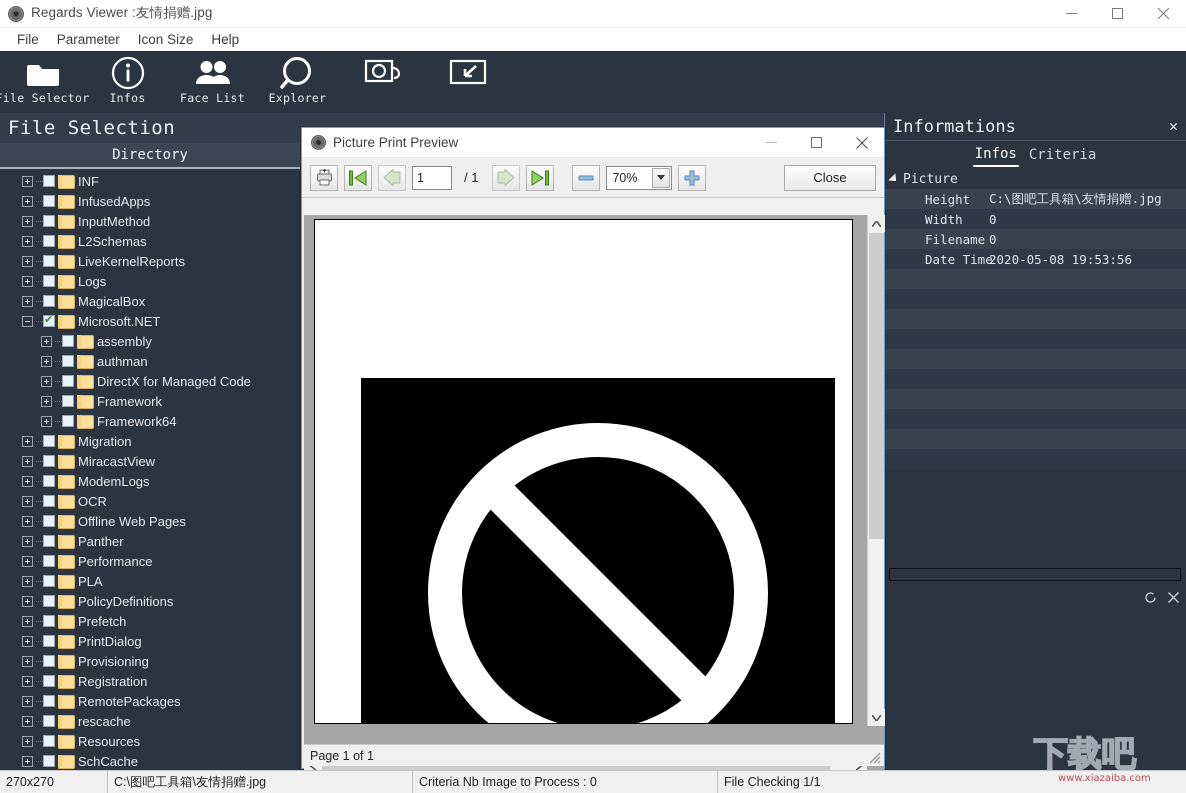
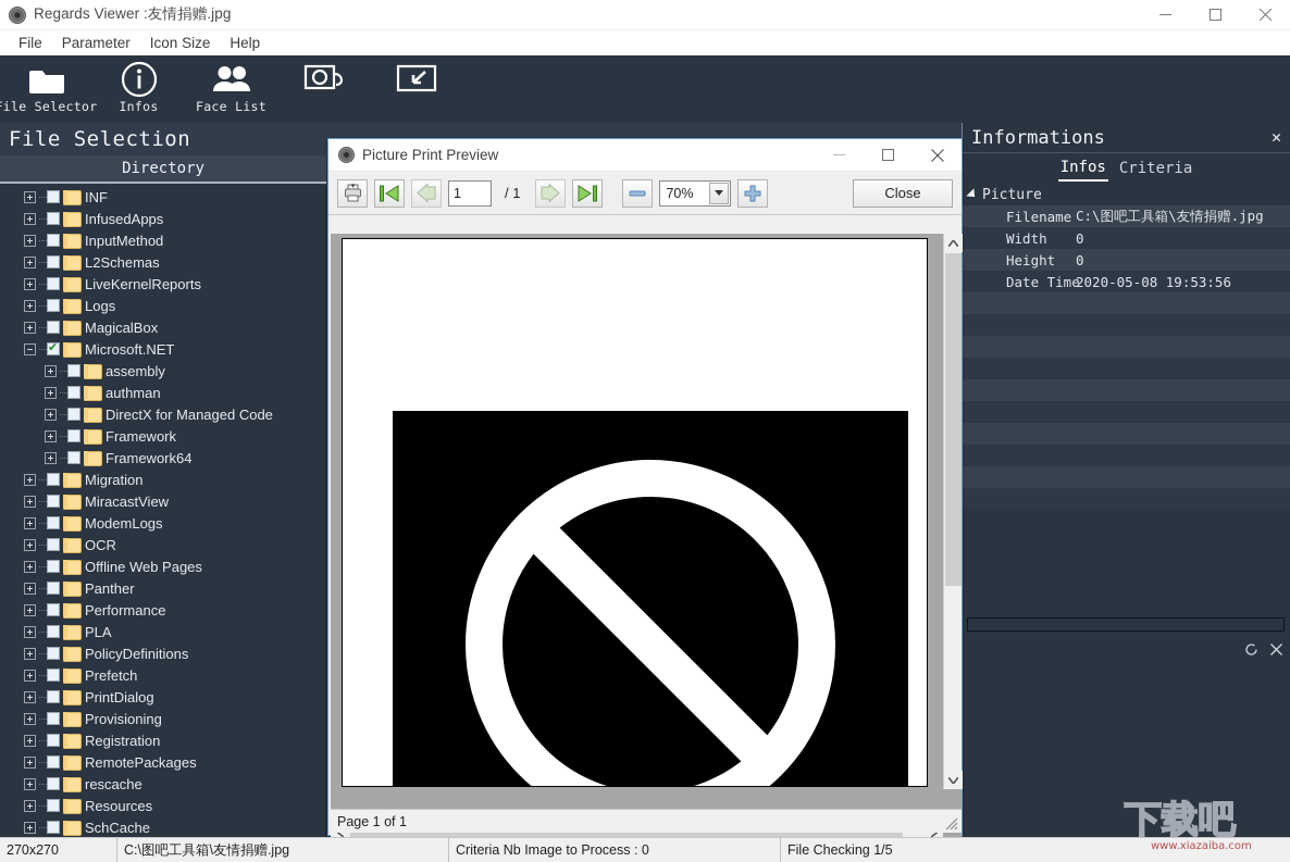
  Regards Viewer :友情捐赠.jpg
  File
  Parameter
  Icon Size
  Help
  ile Selector
  Infos
  Face List
- Explorer
  File Selection
  Directory
  INF
  InfusedApps
  InputMethod
  L2Schemas
  LiveKernelReports
  Logs
  MagicalBox
  Microsoft.NET
  assembly
  authman
  DirectX for Managed Code
  Framework
  Framework64
  Migration
  MiracastView
  ModemLogs
  OCR
  Offline Web Pages
  Panther
  Performance
  PLA
  PolicyDefinitions
  Prefetch
  PrintDialog
  Provisioning
  Registration
  RemotePackages
  rescache
  Resources
  SchCache
  Informations
  ✕
  Infos
  Criteria
  Picture
- Height
+ Filename
  C:\图吧工具箱\友情捐赠.jpg
  Width
  0
- Filename
+ Height
  0
  Date Time
  2020-05-08 19:53:56
  Picture Print Preview
  1
  / 1
  70%
  Close
  Page 1 of 1
  270x270
  C:\图吧工具箱\友情捐赠.jpg
  Criteria Nb Image to Process : 0
- File Checking 1/1
+ File Checking 1/5
  下载吧
  www.xiazaiba.com
